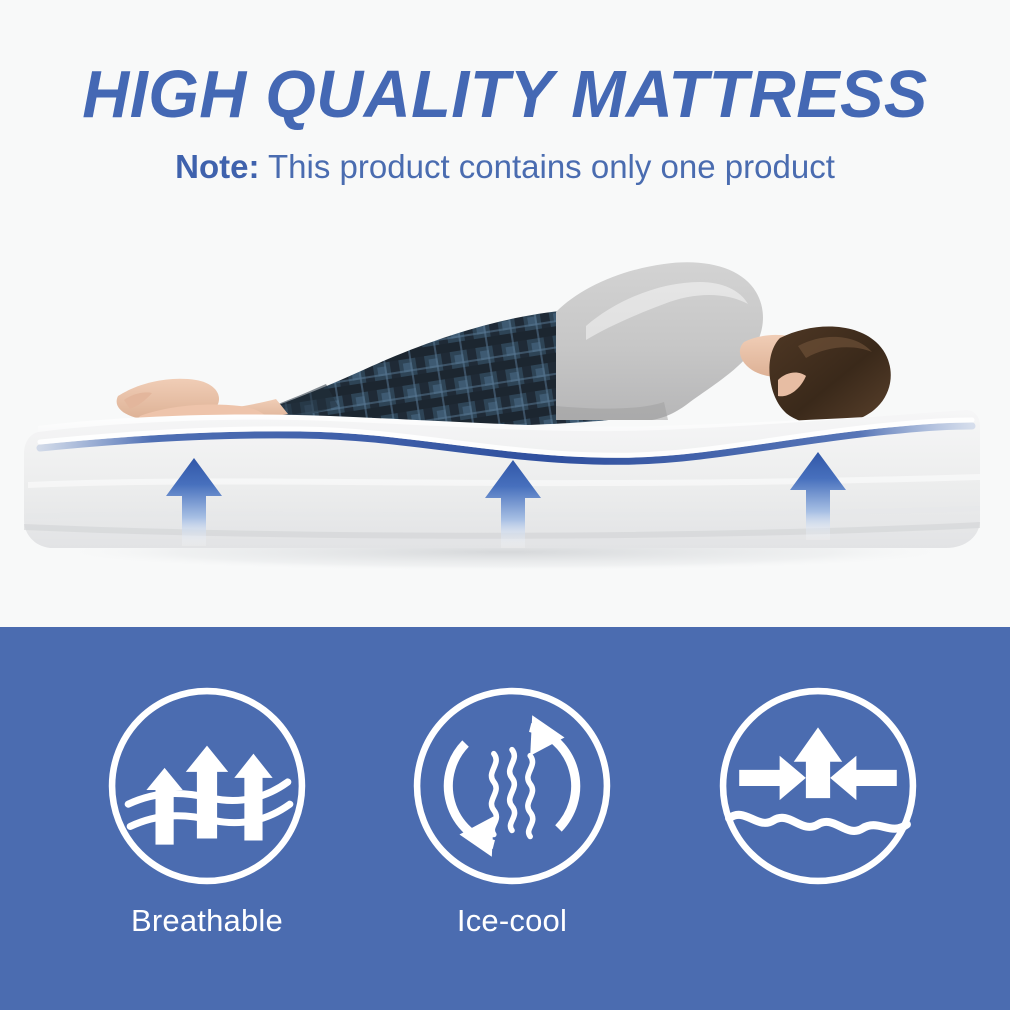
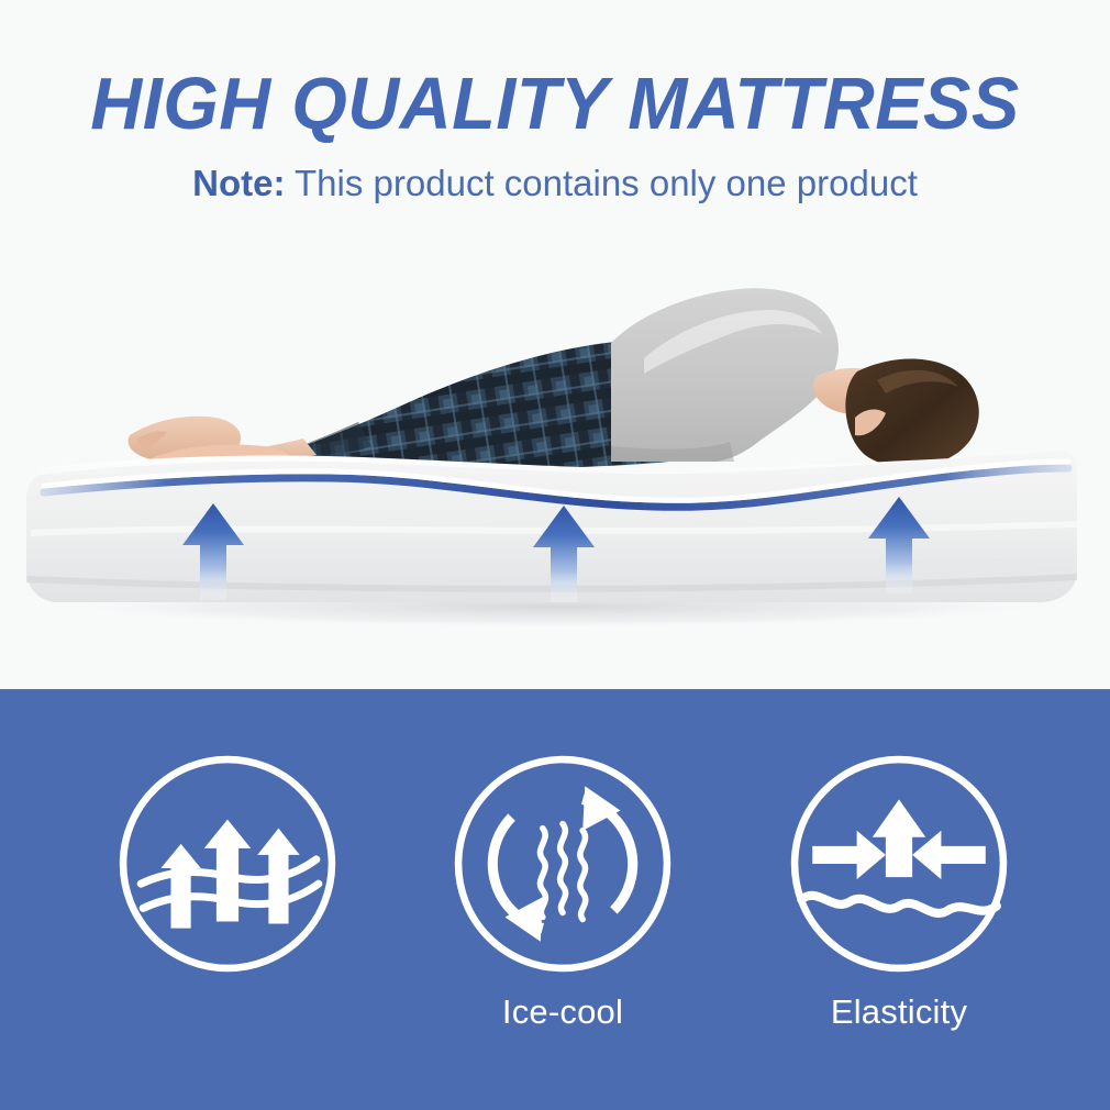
  HIGH QUALITY MATTRESS
  Note: This product contains only one product
- Breathable
  Ice-cool
+ Elasticity
